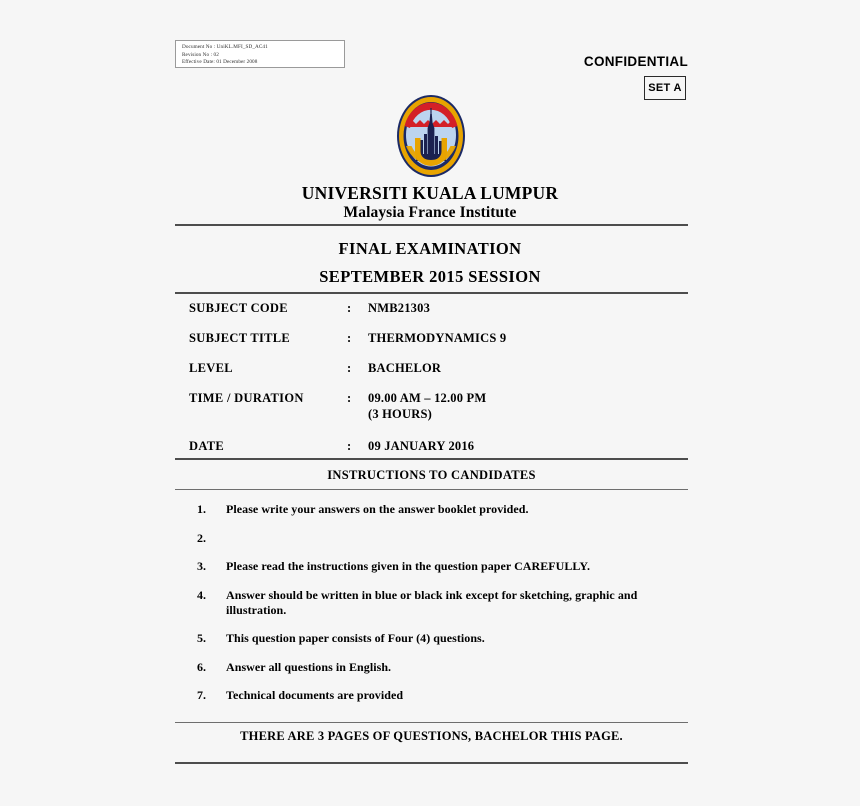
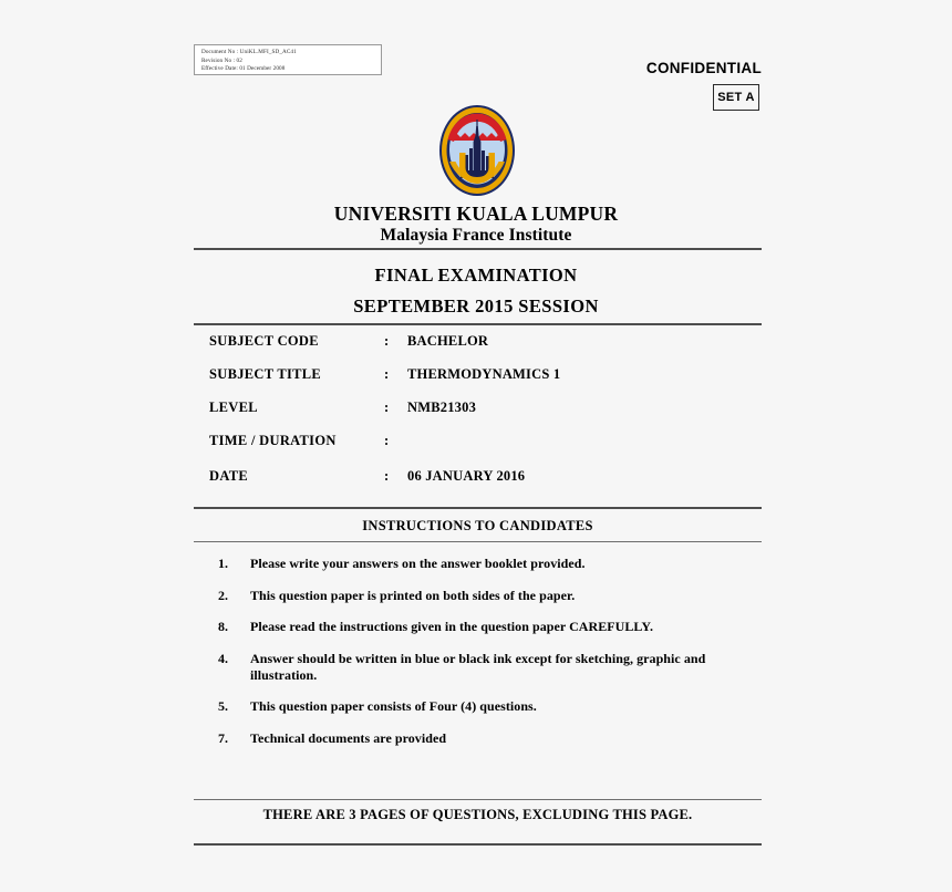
  CONFIDENTIAL
  SET A
  UNIVERSITI KUALA LUMPUR
  Malaysia France Institute
  FINAL EXAMINATION
  SEPTEMBER 2015 SESSION
  SUBJECT CODE
  :
- NMB21303
+ BACHELOR
  SUBJECT TITLE
  :
- THERMODYNAMICS 9
+ THERMODYNAMICS 1
  LEVEL
  :
- BACHELOR
+ NMB21303
  TIME / DURATION
  :
- 09.00 AM – 12.00 PM
- (3 HOURS)
  DATE
  :
- 09 JANUARY 2016
+ 06 JANUARY 2016
  INSTRUCTIONS TO CANDIDATES
  1.
  Please write your answers on the answer booklet provided.
  2.
+ This question paper is printed on both sides of the paper.
- 3.
+ 8.
  Please read the instructions given in the question paper CAREFULLY.
  4.
  Answer should be written in blue or black ink except for sketching, graphic and illustration.
  5.
  This question paper consists of Four (4) questions.
- 6.
- Answer all questions in English.
  7.
  Technical documents are provided
- THERE ARE 3 PAGES OF QUESTIONS, BACHELOR THIS PAGE.
+ THERE ARE 3 PAGES OF QUESTIONS, EXCLUDING THIS PAGE.
